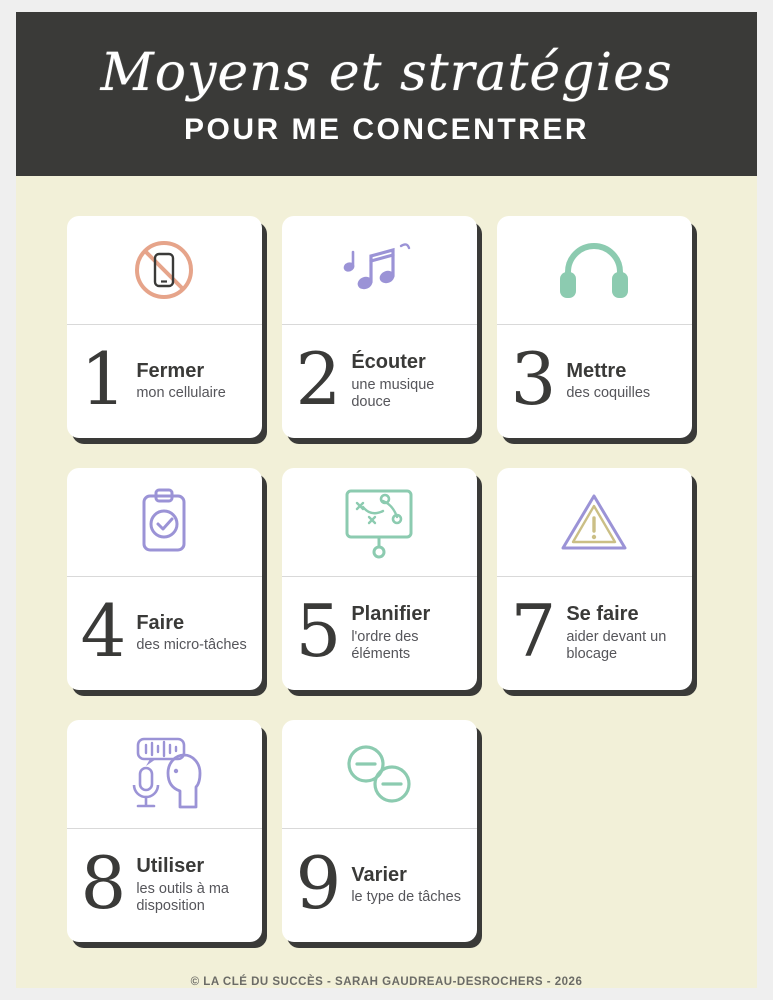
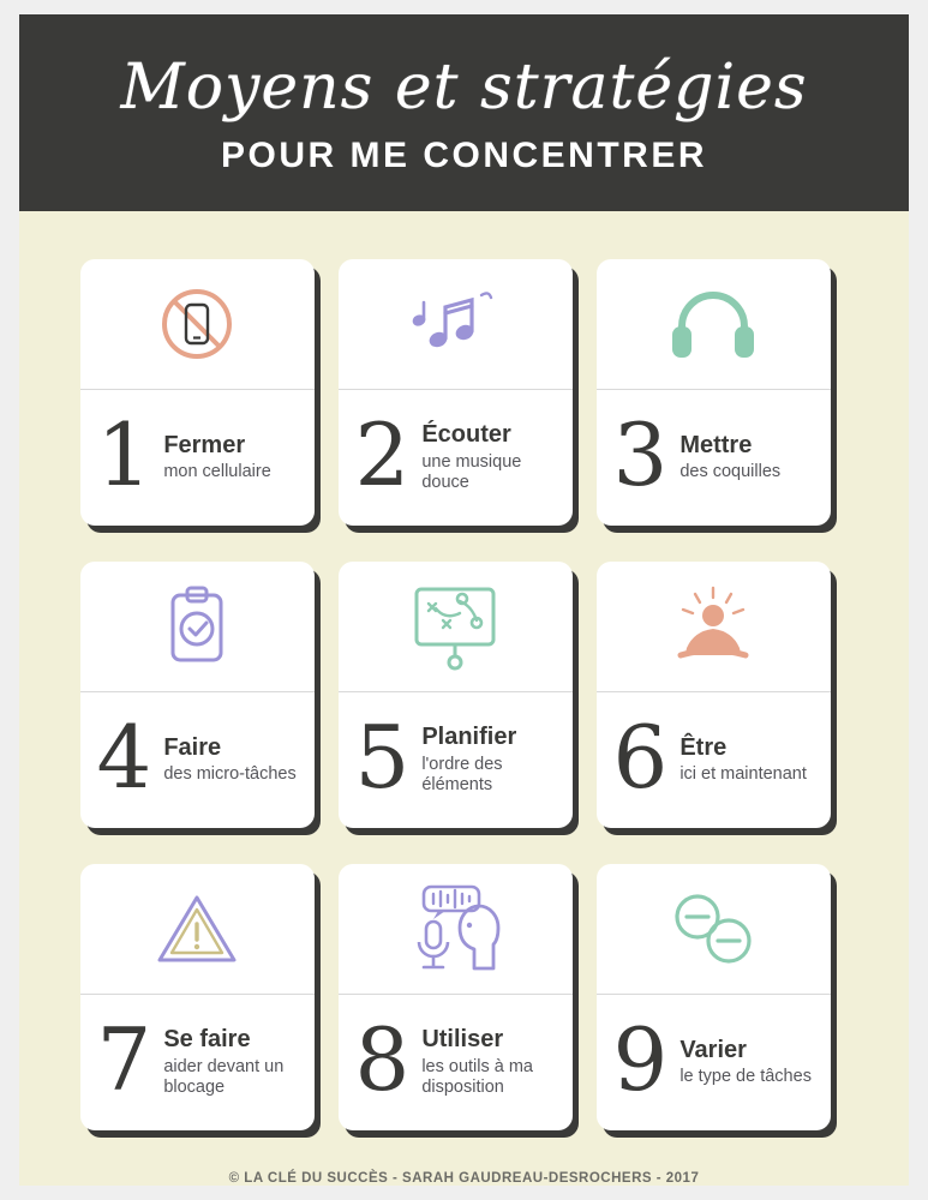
  Moyens et stratégies
  POUR ME CONCENTRER
  1
  Fermer
  mon cellulaire
  2
  Écouter
  une musique douce
  3
  Mettre
  des coquilles
  4
  Faire
  des micro-tâches
  5
  Planifier
  l'ordre des éléments
+ 6
+ Être
+ ici et maintenant
  7
  Se faire
  aider devant un blocage
  8
  Utiliser
  les outils à ma disposition
  9
  Varier
  le type de tâches
- © LA CLÉ DU SUCCÈS - SARAH GAUDREAU-DESROCHERS - 2026
+ © LA CLÉ DU SUCCÈS - SARAH GAUDREAU-DESROCHERS - 2017
